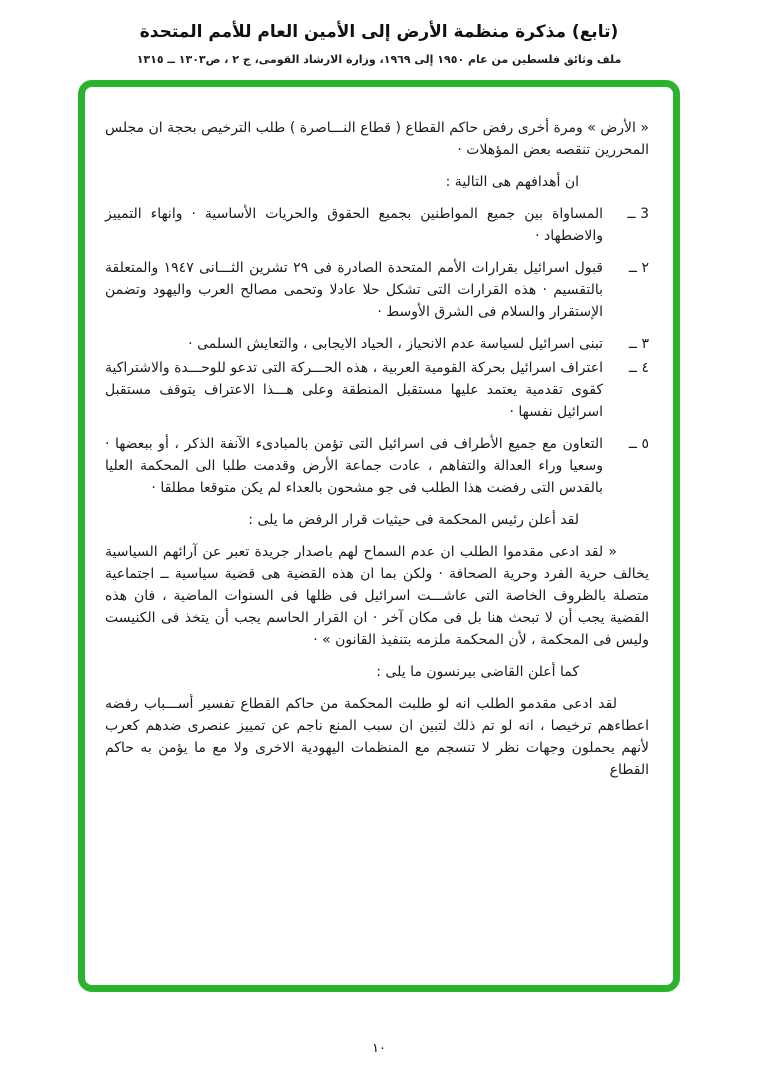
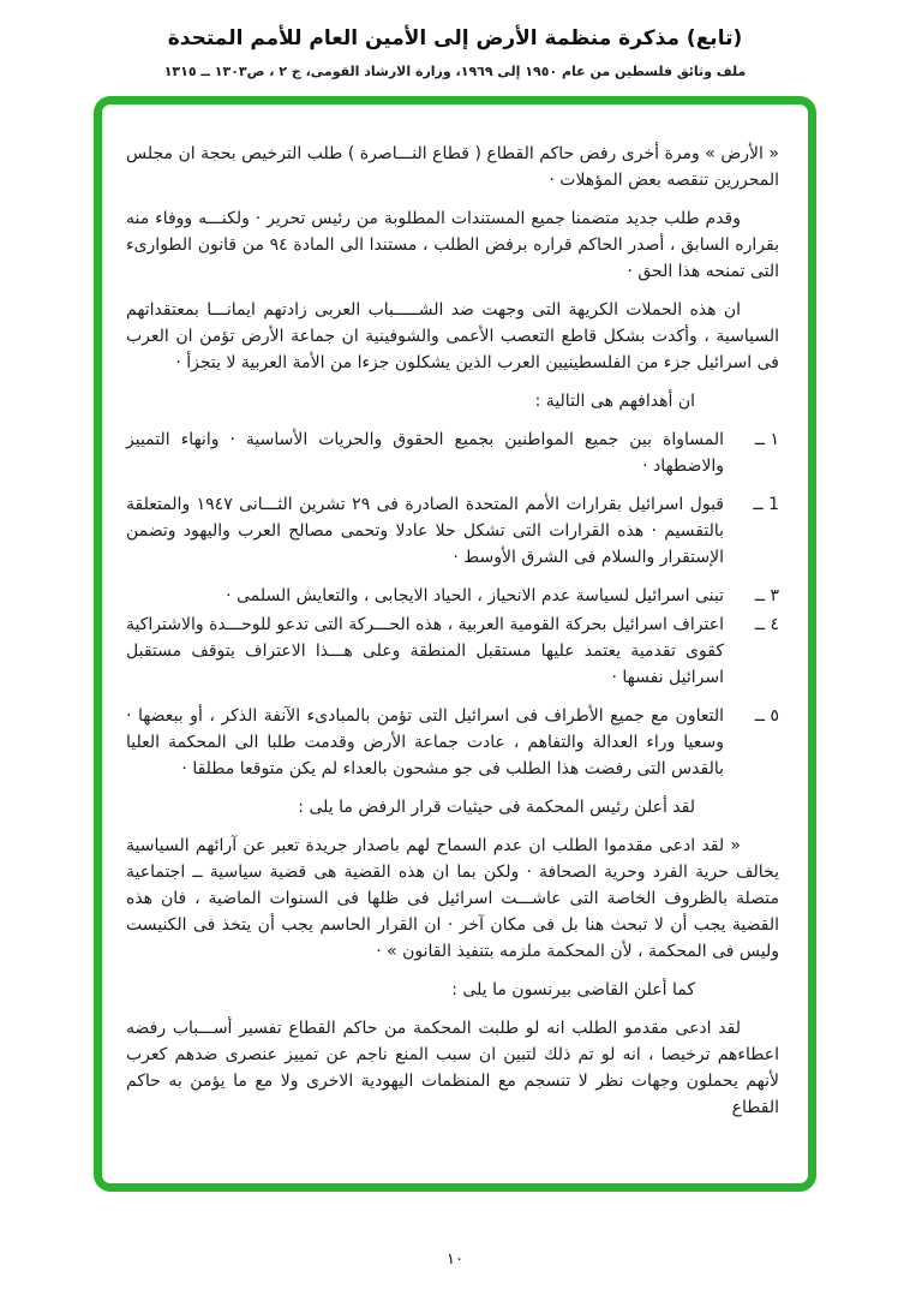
  (تابع) مذكرة منظمة الأرض إلى الأمين العام للأمم المتحدة
  ملف وثائق فلسطين من عام ١٩٥٠ إلى ١٩٦٩، وزارة الارشاد القومى، ج ٢ ، ص١٣٠٣ ــ ١٣١٥
  « الأرض » ومرة أخرى رفض حاكم القطاع ( قطاع النـــاصرة ) طلب الترخيص بحجة ان مجلس المحررين تنقصه بعض المؤهلات ·
+ وقدم طلب جديد متضمنا جميع المستندات المطلوبة من رئيس تحرير · ولكنـــه ووفاء منه بقراره السابق ، أصدر الحاكم قراره برفض الطلب ، مستندا الى المادة ٩٤ من قانون الطوارىء التى تمنحه هذا الحق ·
+ ان هذه الحملات الكريهة التى وجهت ضد الشـــــباب العربى زادتهم ايمانـــا بمعتقداتهم السياسية ، وأكدت بشكل قاطع التعصب الأعمى والشوفينية ان جماعة الأرض تؤمن ان العرب فى اسرائيل جزء من الفلسطينيين العرب الذين يشكلون جزءا من الأمة العربية لا يتجزأ ·
  ان أهدافهم هى التالية :
- 3 ــ
+ ١ ــ
  المساواة بين جميع المواطنين بجميع الحقوق والحريات الأساسية · وانهاء التمييز والاضطهاد ·
- ٢ ــ
+ 1 ــ
  قبول اسرائيل بقرارات الأمم المتحدة الصادرة فى ٢٩ تشرين الثـــانى ١٩٤٧ والمتعلقة بالتقسيم · هذه القرارات التى تشكل حلا عادلا وتحمى مصالح العرب واليهود وتضمن الإستقرار والسلام فى الشرق الأوسط ·
  ٣ ــ
  تبنى اسرائيل لسياسة عدم الانحياز ، الحياد الايجابى ، والتعايش السلمى ·
  ٤ ــ
  اعتراف اسرائيل بحركة القومية العربية ، هذه الحـــركة التى تدعو للوحـــدة والاشتراكية كقوى تقدمية يعتمد عليها مستقبل المنطقة وعلى هـــذا الاعتراف يتوقف مستقبل اسرائيل نفسها ·
  ٥ ــ
  التعاون مع جميع الأطراف فى اسرائيل التى تؤمن بالمبادىء الآنفة الذكر ، أو ببعضها · وسعيا وراء العدالة والتفاهم ، عادت جماعة الأرض وقدمت طلبا الى المحكمة العليا بالقدس التى رفضت هذا الطلب فى جو مشحون بالعداء لم يكن متوقعا مطلقا ·
  لقد أعلن رئيس المحكمة فى حيثيات قرار الرفض ما يلى :
  « لقد ادعى مقدموا الطلب ان عدم السماح لهم باصدار جريدة تعبر عن آرائهم السياسية يخالف حرية الفرد وحرية الصحافة · ولكن بما ان هذه القضية هى قضية سياسية ــ اجتماعية متصلة بالظروف الخاصة التى عاشـــت اسرائيل فى ظلها فى السنوات الماضية ، فان هذه القضية يجب أن لا تبحث هنا بل فى مكان آخر · ان القرار الحاسم يجب أن يتخذ فى الكنيست وليس فى المحكمة ، لأن المحكمة ملزمه بتنفيذ القانون » ·
  كما أعلن القاضى بيرنسون ما يلى :
  لقد ادعى مقدمو الطلب انه لو طلبت المحكمة من حاكم القطاع تفسير أســـباب رفضه اعطاءهم ترخيصا ، انه لو تم ذلك لتبين ان سبب المنع ناجم عن تمييز عنصرى ضدهم كعرب لأنهم يحملون وجهات نظر لا تنسجم مع المنظمات اليهودية الاخرى ولا مع ما يؤمن به حاكم القطاع
  ١٠
